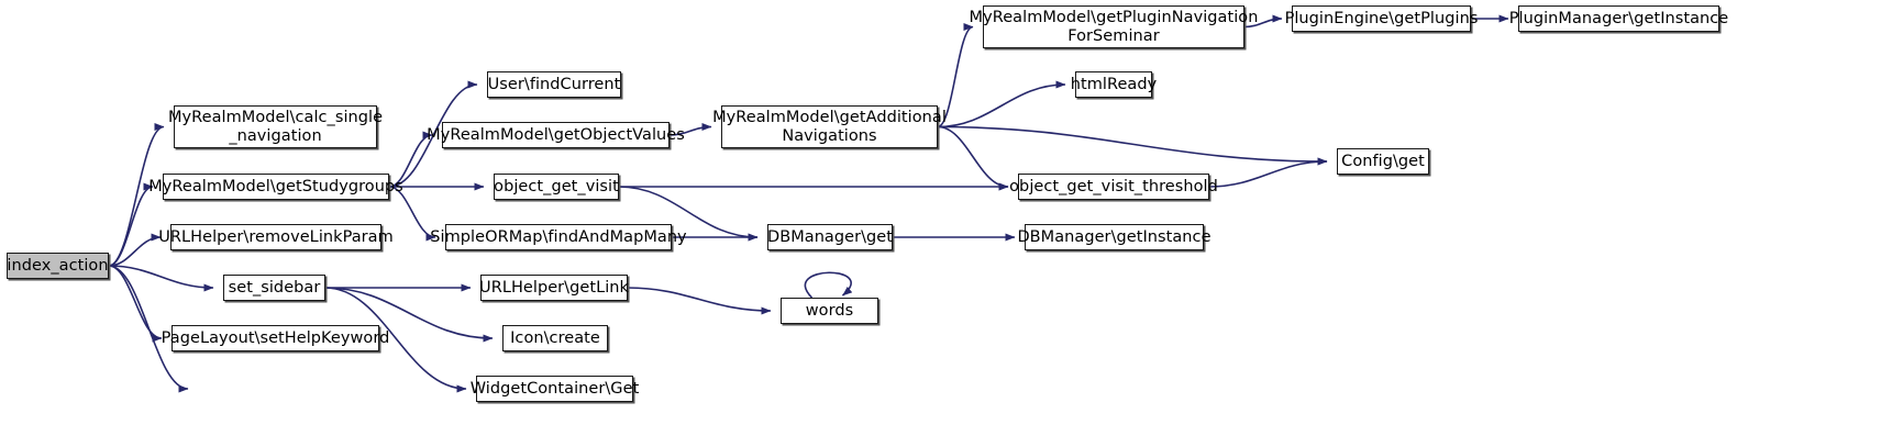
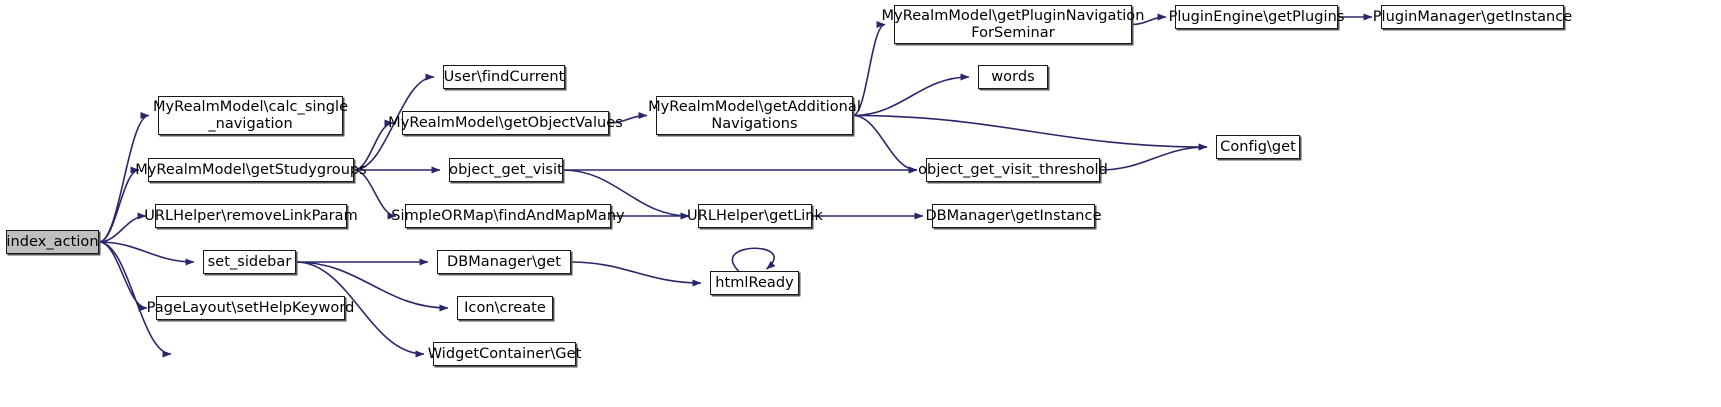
  index_action
  MyRealmModel\calc_single
  _navigation
  MyRealmModel\getStudygroups
  URLHelper\removeLinkParam
  set_sidebar
  PageLayout\setHelpKeyword
  User\findCurrent
  MyRealmModel\getObjectValues
  object_get_visit
  SimpleORMap\findAndMapMany
- URLHelper\getLink
+ DBManager\get
  Icon\create
  WidgetContainer\Get
  MyRealmModel\getAdditional
  Navigations
- DBManager\get
+ URLHelper\getLink
- words
+ htmlReady
  MyRealmModel\getPluginNavigation
  ForSeminar
- htmlReady
+ words
  object_get_visit_threshold
  DBManager\getInstance
  Config\get
  PluginEngine\getPlugins
  PluginManager\getInstance
